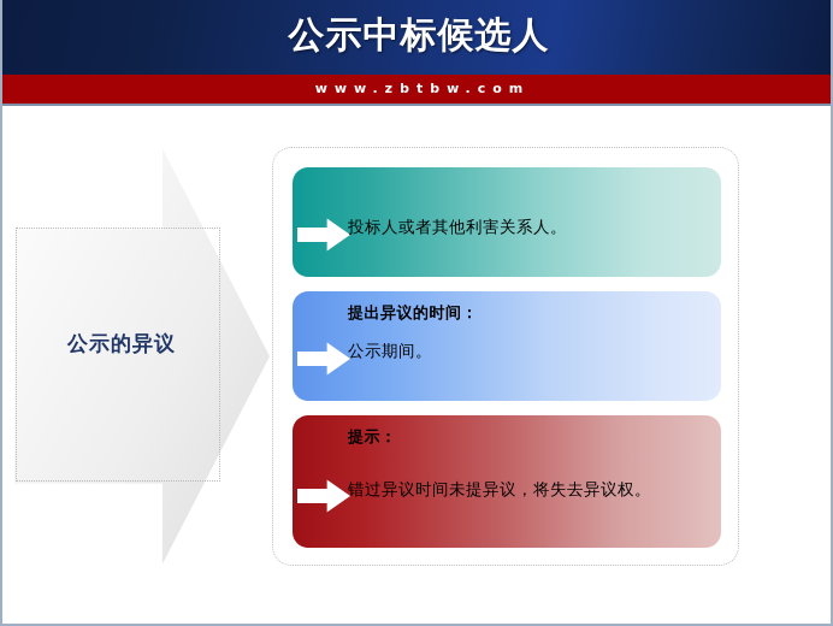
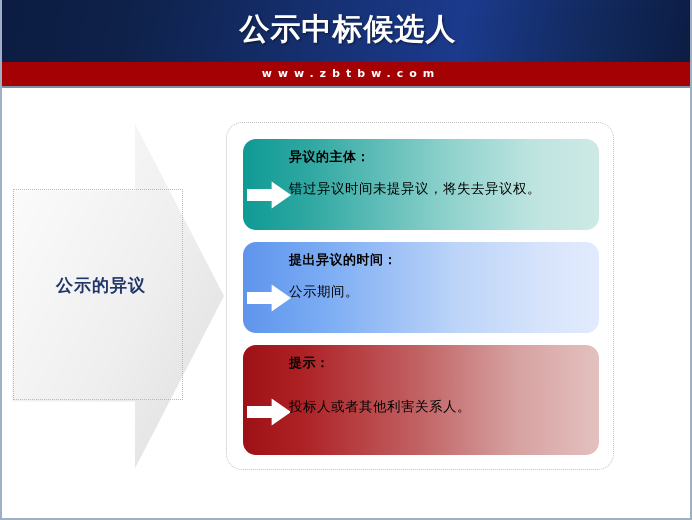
  公示中标候选人
  www.zbtbw.com
  公示的异议
+ 异议的主体：
- 投标人或者其他利害关系人。
+ 错过异议时间未提异议，将失去异议权。
  提出异议的时间：
  公示期间。
  提示：
- 错过异议时间未提异议，将失去异议权。
+ 投标人或者其他利害关系人。
